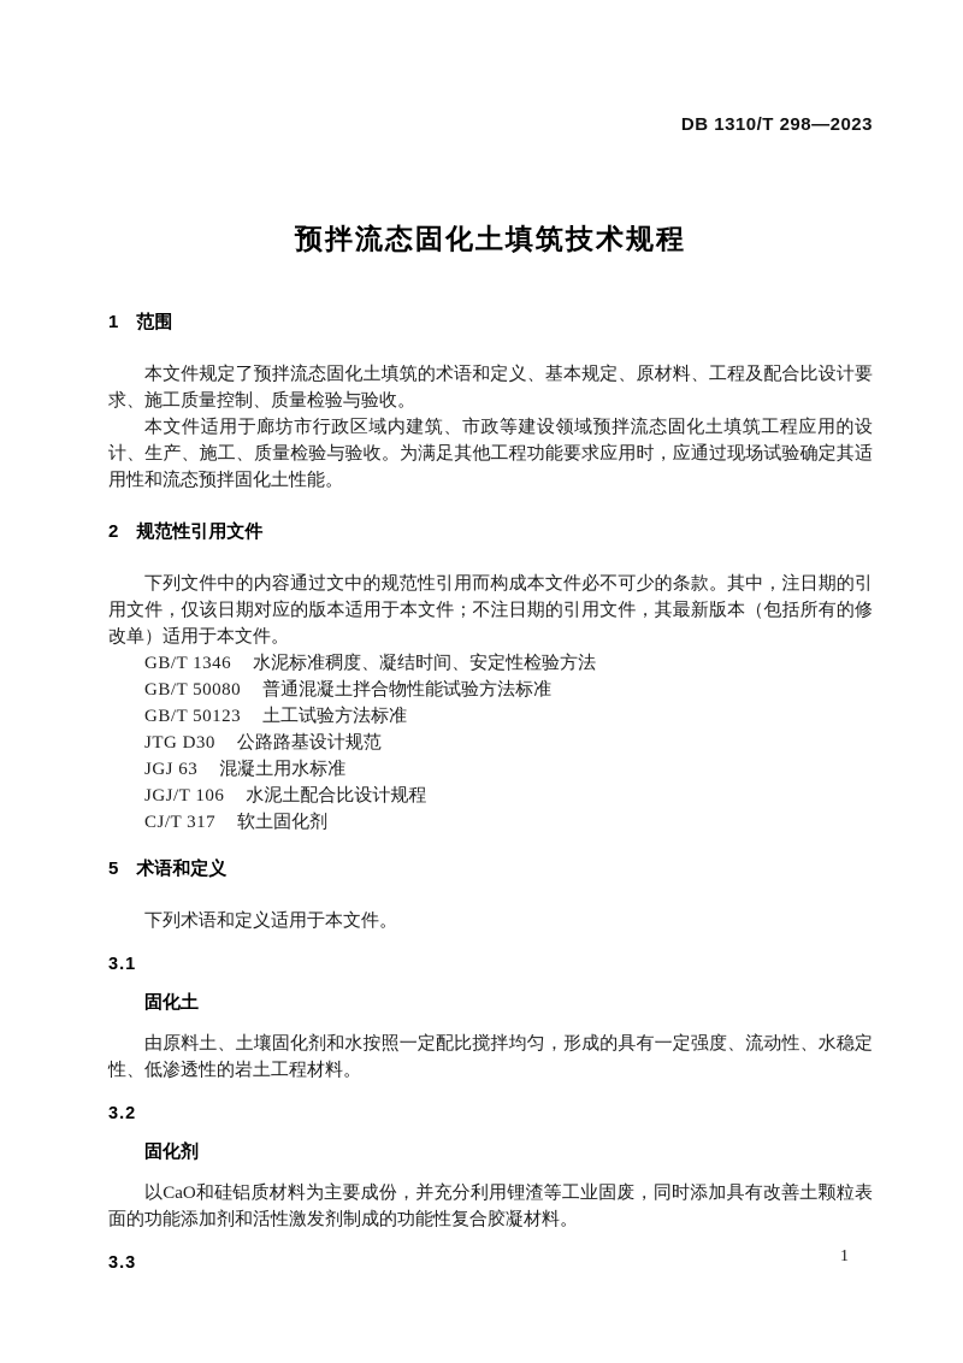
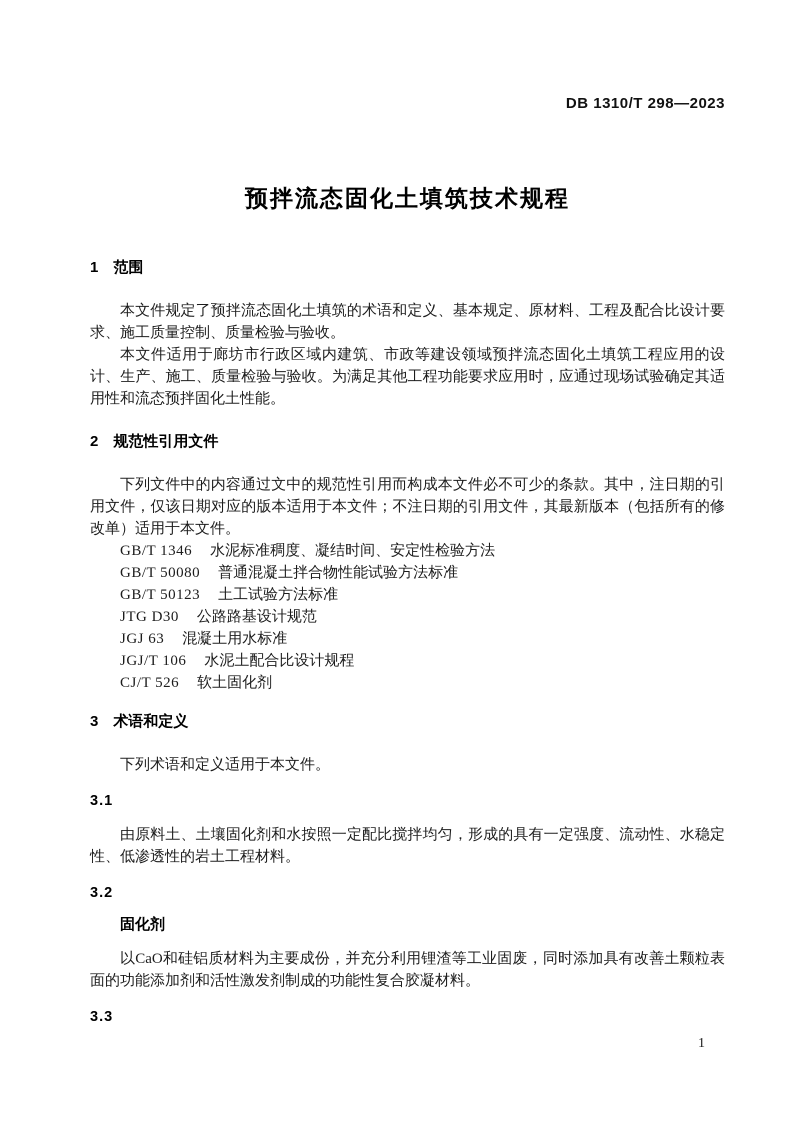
  DB 1310/T 298—2023
  预拌流态固化土填筑技术规程
  1 范围
  本文件规定了预拌流态固化土填筑的术语和定义、基本规定、原材料、工程及配合比设计要求、施工质量控制、质量检验与验收。
  本文件适用于廊坊市行政区域内建筑、市政等建设领域预拌流态固化土填筑工程应用的设计、生产、施工、质量检验与验收。为满足其他工程功能要求应用时，应通过现场试验确定其适用性和流态预拌固化土性能。
  2 规范性引用文件
  下列文件中的内容通过文中的规范性引用而构成本文件必不可少的条款。其中，注日期的引用文件，仅该日期对应的版本适用于本文件；不注日期的引用文件，其最新版本（包括所有的修改单）适用于本文件。
  GB/T 1346 水泥标准稠度、凝结时间、安定性检验方法
  GB/T 50080 普通混凝土拌合物性能试验方法标准
  GB/T 50123 土工试验方法标准
  JTG D30 公路路基设计规范
  JGJ 63 混凝土用水标准
  JGJ/T 106 水泥土配合比设计规程
- CJ/T 317 软土固化剂
+ CJ/T 526 软土固化剂
- 5 术语和定义
+ 3 术语和定义
  下列术语和定义适用于本文件。
  3.1
- 固化土
  由原料土、土壤固化剂和水按照一定配比搅拌均匀，形成的具有一定强度、流动性、水稳定性、低渗透性的岩土工程材料。
  3.2
  固化剂
  以CaO和硅铝质材料为主要成份，并充分利用锂渣等工业固废，同时添加具有改善土颗粒表面的功能添加剂和活性激发剂制成的功能性复合胶凝材料。
  3.3
  1
